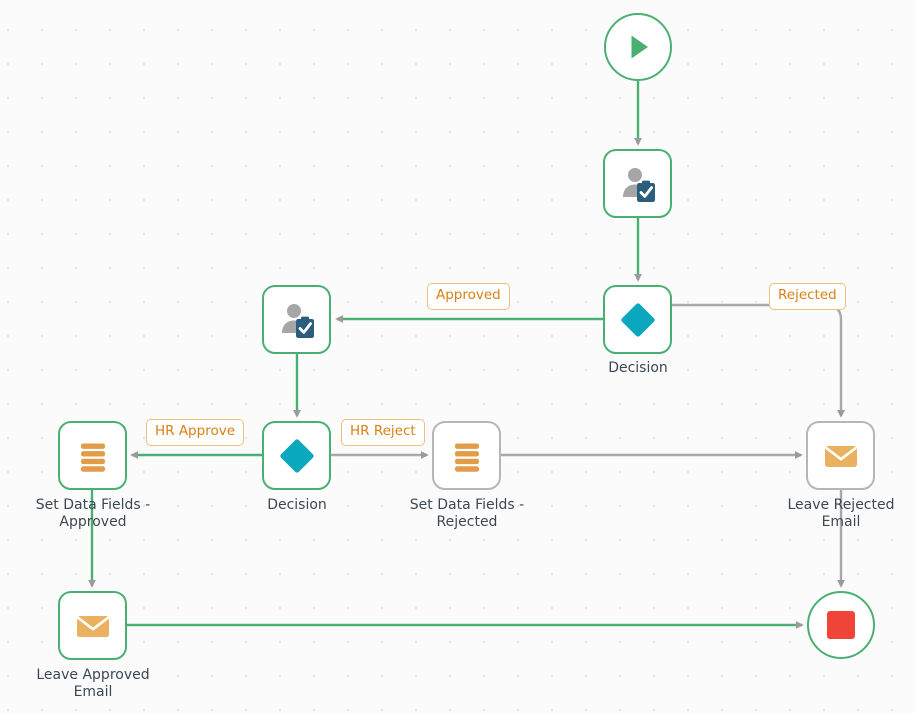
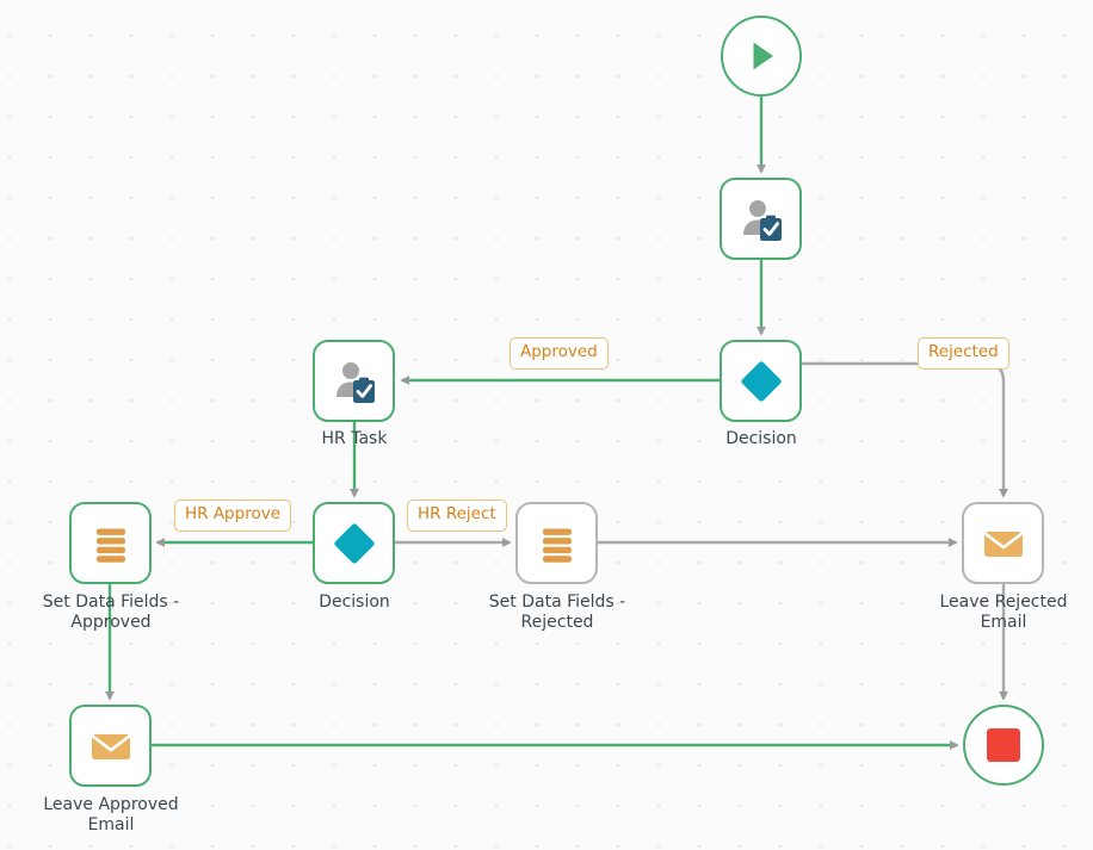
  Decision
+ HR Task
  Decision
  Set Data Fields -
  Approved
  Set Data Fields -
  Rejected
  Leave Rejected
  Email
  Leave Approved
  Email
  Approved
  Rejected
  HR Approve
  HR Reject
